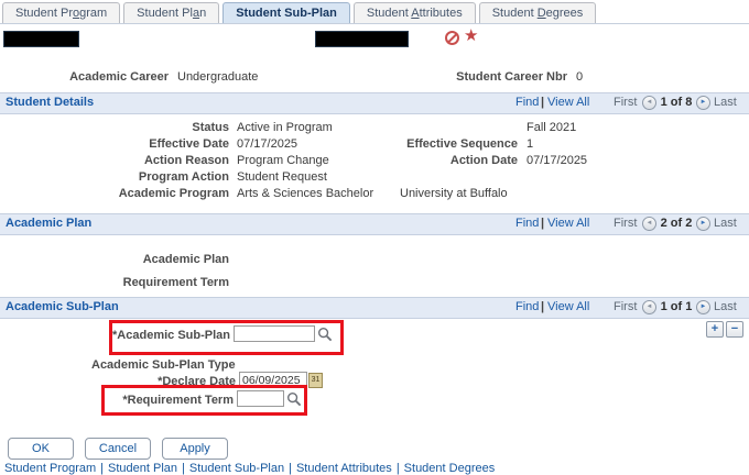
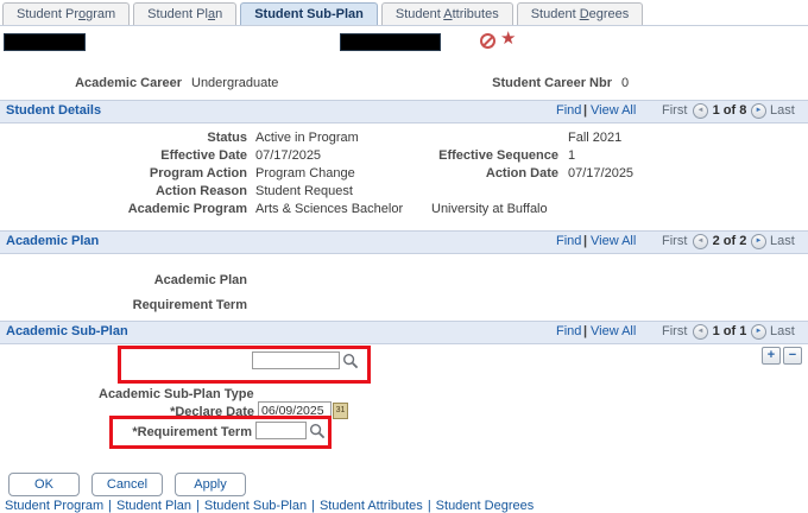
  Student Program
  Student Plan
  Student Sub-Plan
  Student Attributes
  Student Degrees
  ★
  Academic Career
  Undergraduate
  Student Career Nbr
  0
  Student Details
  Find
  |
  View All
  First
  1 of 8
  Last
  Status
  Active in Program
  Effective Date
  07/17/2025
- Action Reason
+ Program Action
  Program Change
- Program Action
+ Action Reason
  Student Request
  Academic Program
  Arts & Sciences Bachelor
  Fall 2021
  Effective Sequence
  1
  Action Date
  07/17/2025
  University at Buffalo
  Academic Plan
  Find
  |
  View All
  First
  2 of 2
  Last
  Academic Plan
  Requirement Term
  Academic Sub-Plan
  Find
  |
  View All
  First
  1 of 1
  Last
  +
  −
- *Academic Sub-Plan
  Academic Sub-Plan Type
  *Declare Date
  06/09/2025
  *Requirement Term
  OK
  Cancel
  Apply
  Student Program | Student Plan | Student Sub-Plan | Student Attributes | Student Degrees
